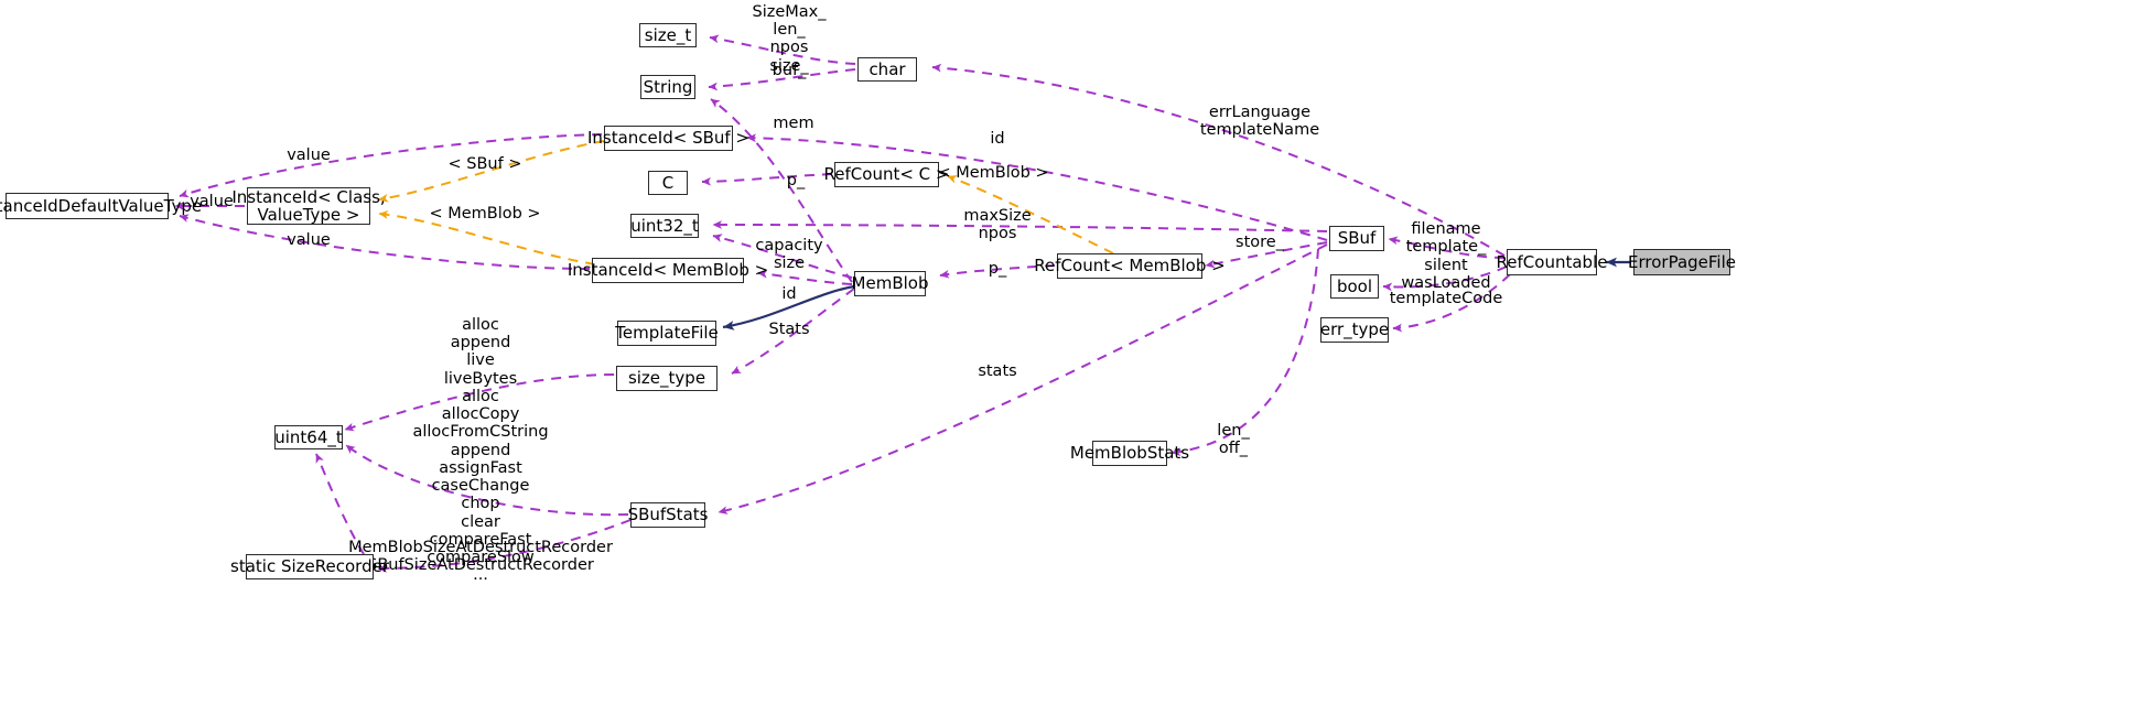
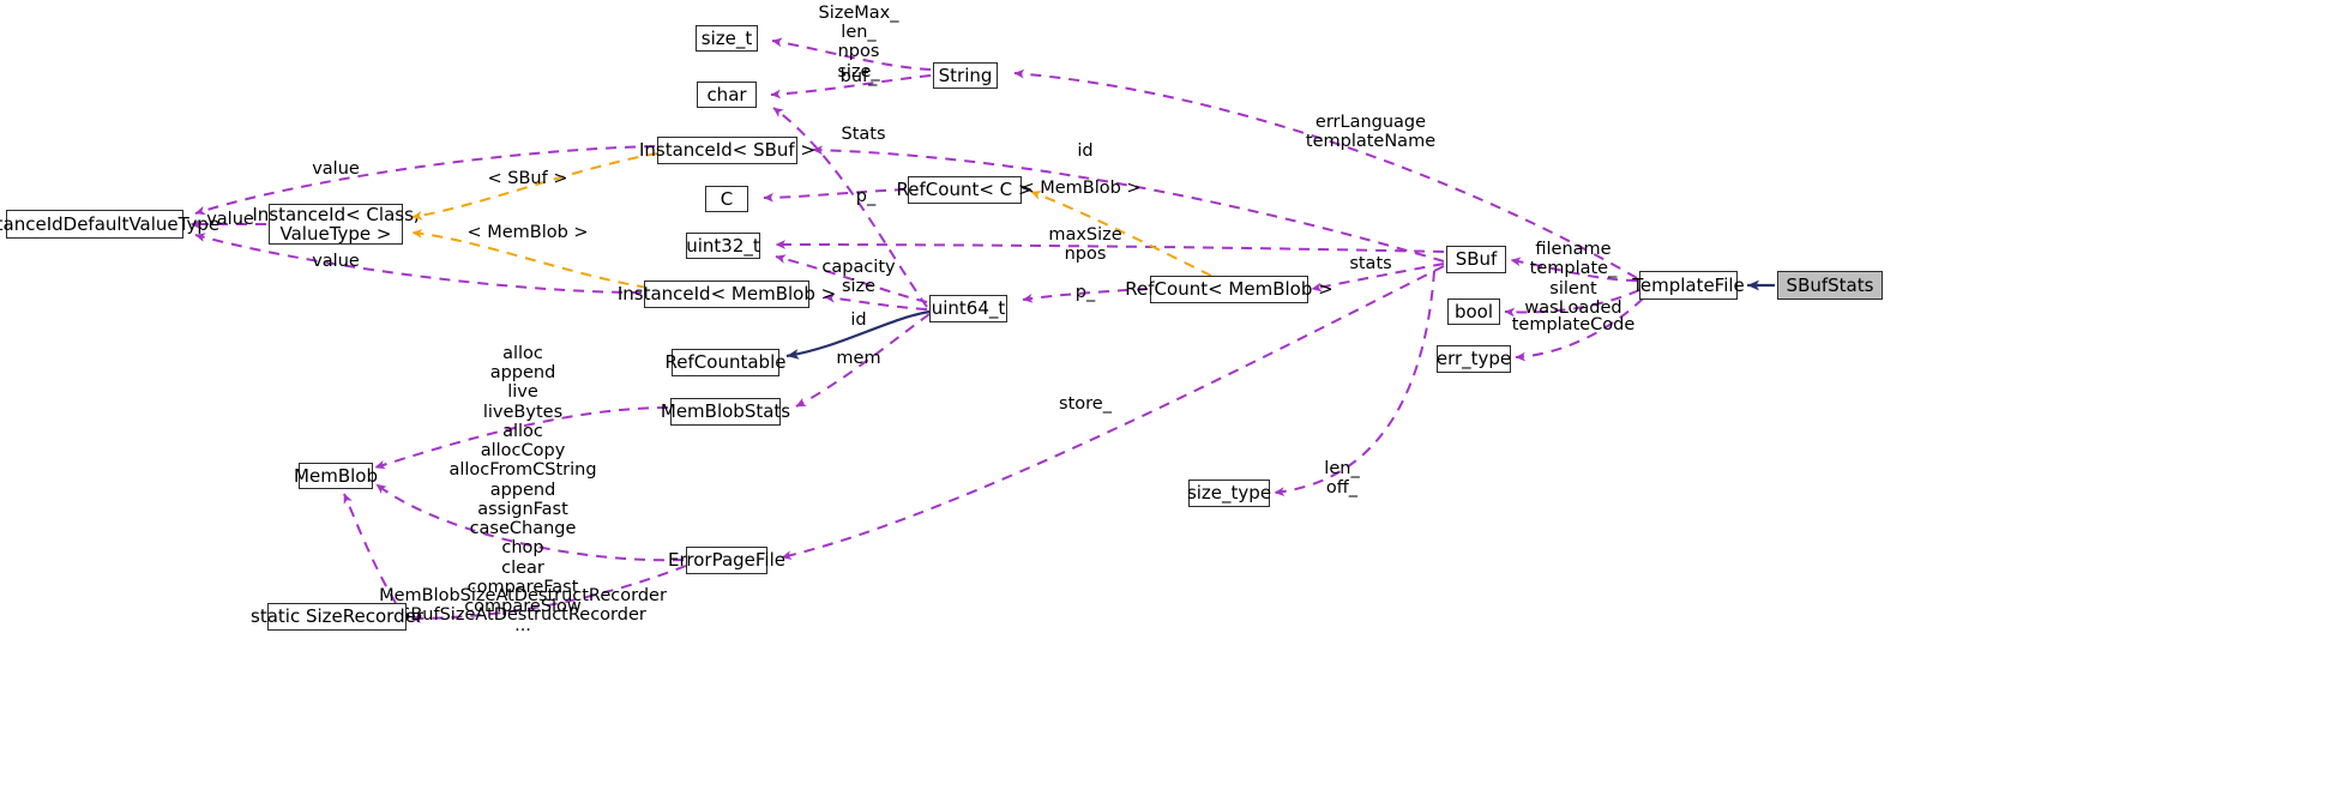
  anceIdDefaultValueType
  InstanceId< Class,
  ValueType >
  size_t
- String
+ char
  InstanceId< SBuf >
  C
  uint32_t
  InstanceId< MemBlob >
- TemplateFile
+ RefCountable
- size_type
+ MemBlobStats
- uint64_t
+ MemBlob
- SBufStats
+ ErrorPageFile
  static SizeRecorder
- char
+ String
  RefCount< C >
- MemBlob
+ uint64_t
  RefCount< MemBlob >
- MemBlobStats
+ size_type
  SBuf
  bool
  err_type
- RefCountable
+ TemplateFile
- ErrorPageFile
+ SBufStats
  SizeMax_
  len_
  npos
  size_
  buf_
- mem
+ Stats
  p_
  capacity
  size
  id
- Stats
+ mem
  value
  value
  value
  < SBuf >
  < MemBlob >
  id
  < MemBlob >
  maxSize
  npos
  p_
- store_
+ stats
  errLanguage
  templateName
  filename
  template_
  silent
  wasLoaded
  templateCode
  alloc
  append
  live
  liveBytes
  alloc
  allocCopy
  allocFromCString
  append
  assignFast
  caseChange
  chop
  clear
  compareFast
  compareSlow
  ...
  MemBlobSizeAtDestructRecorder
  BufSizeAtDestructRecorder
- stats
+ store_
  len_
  off_
